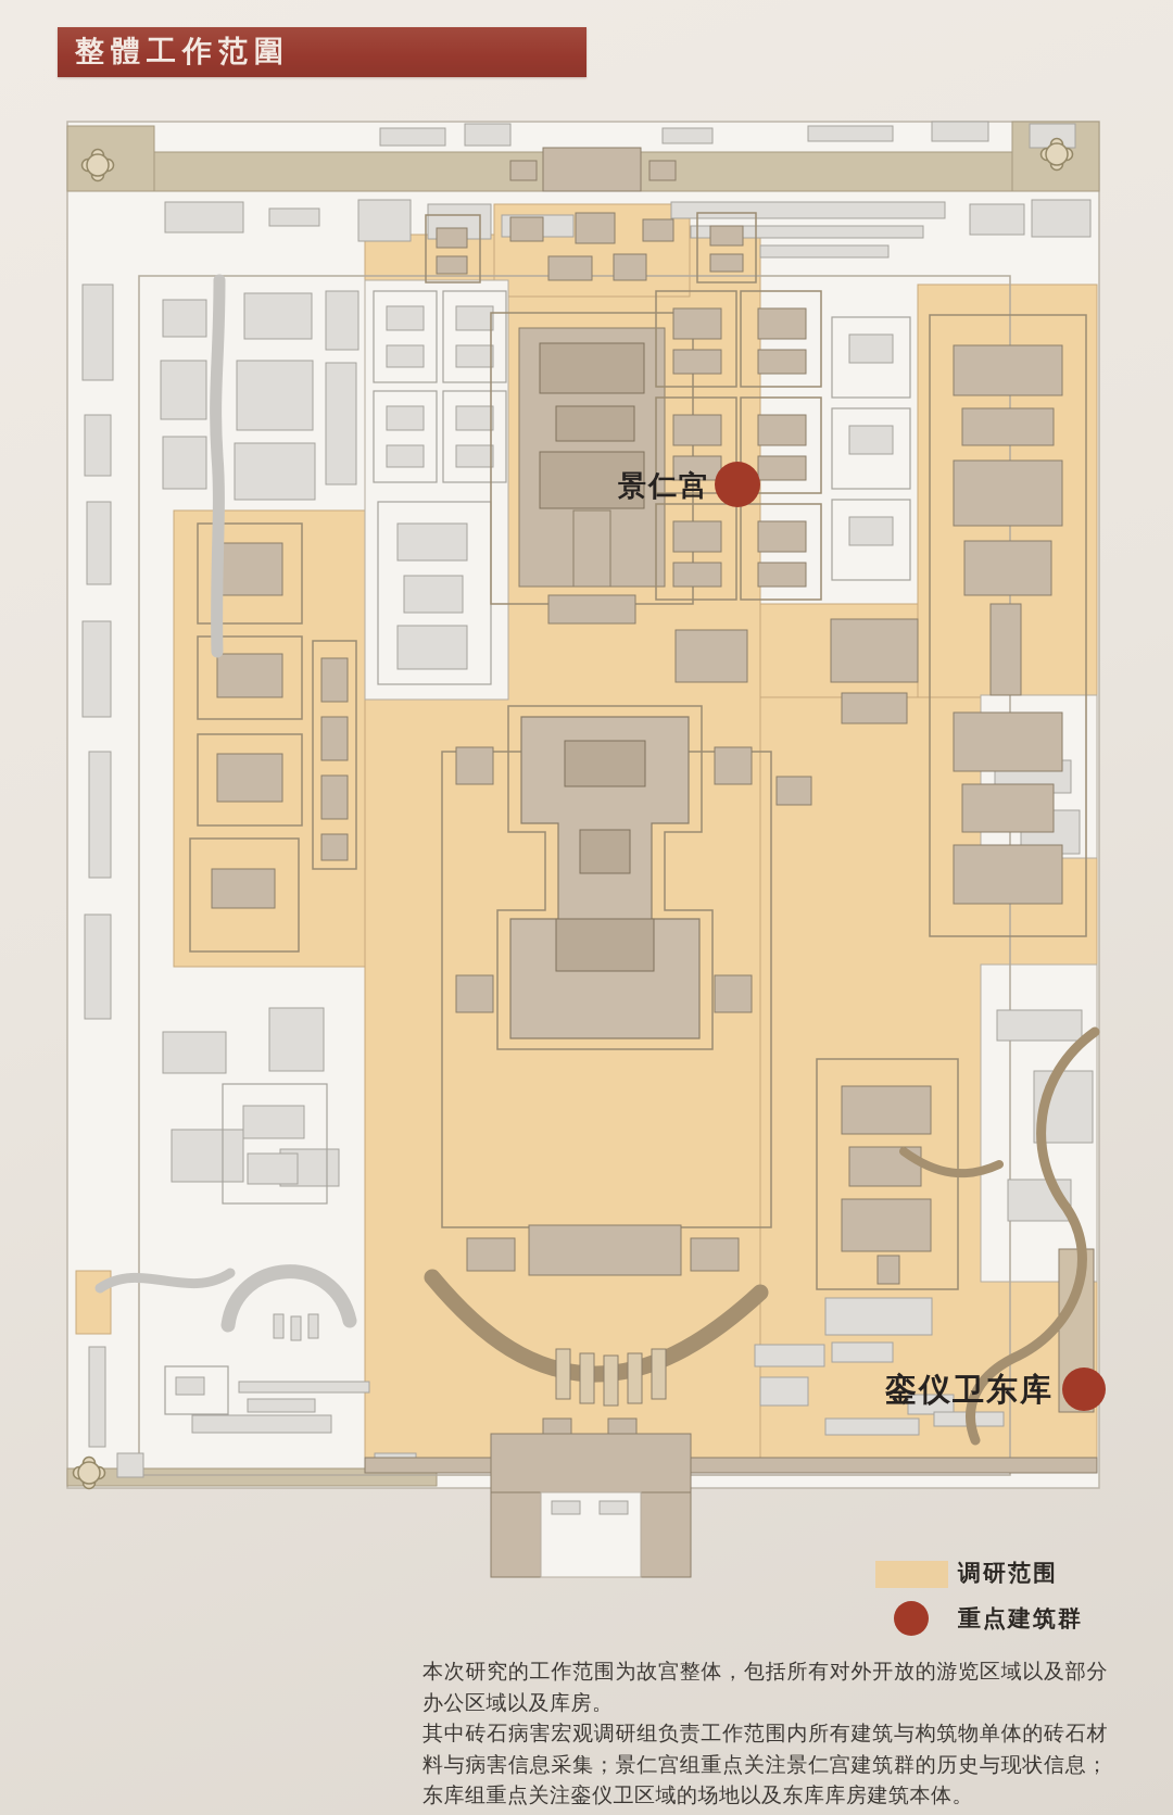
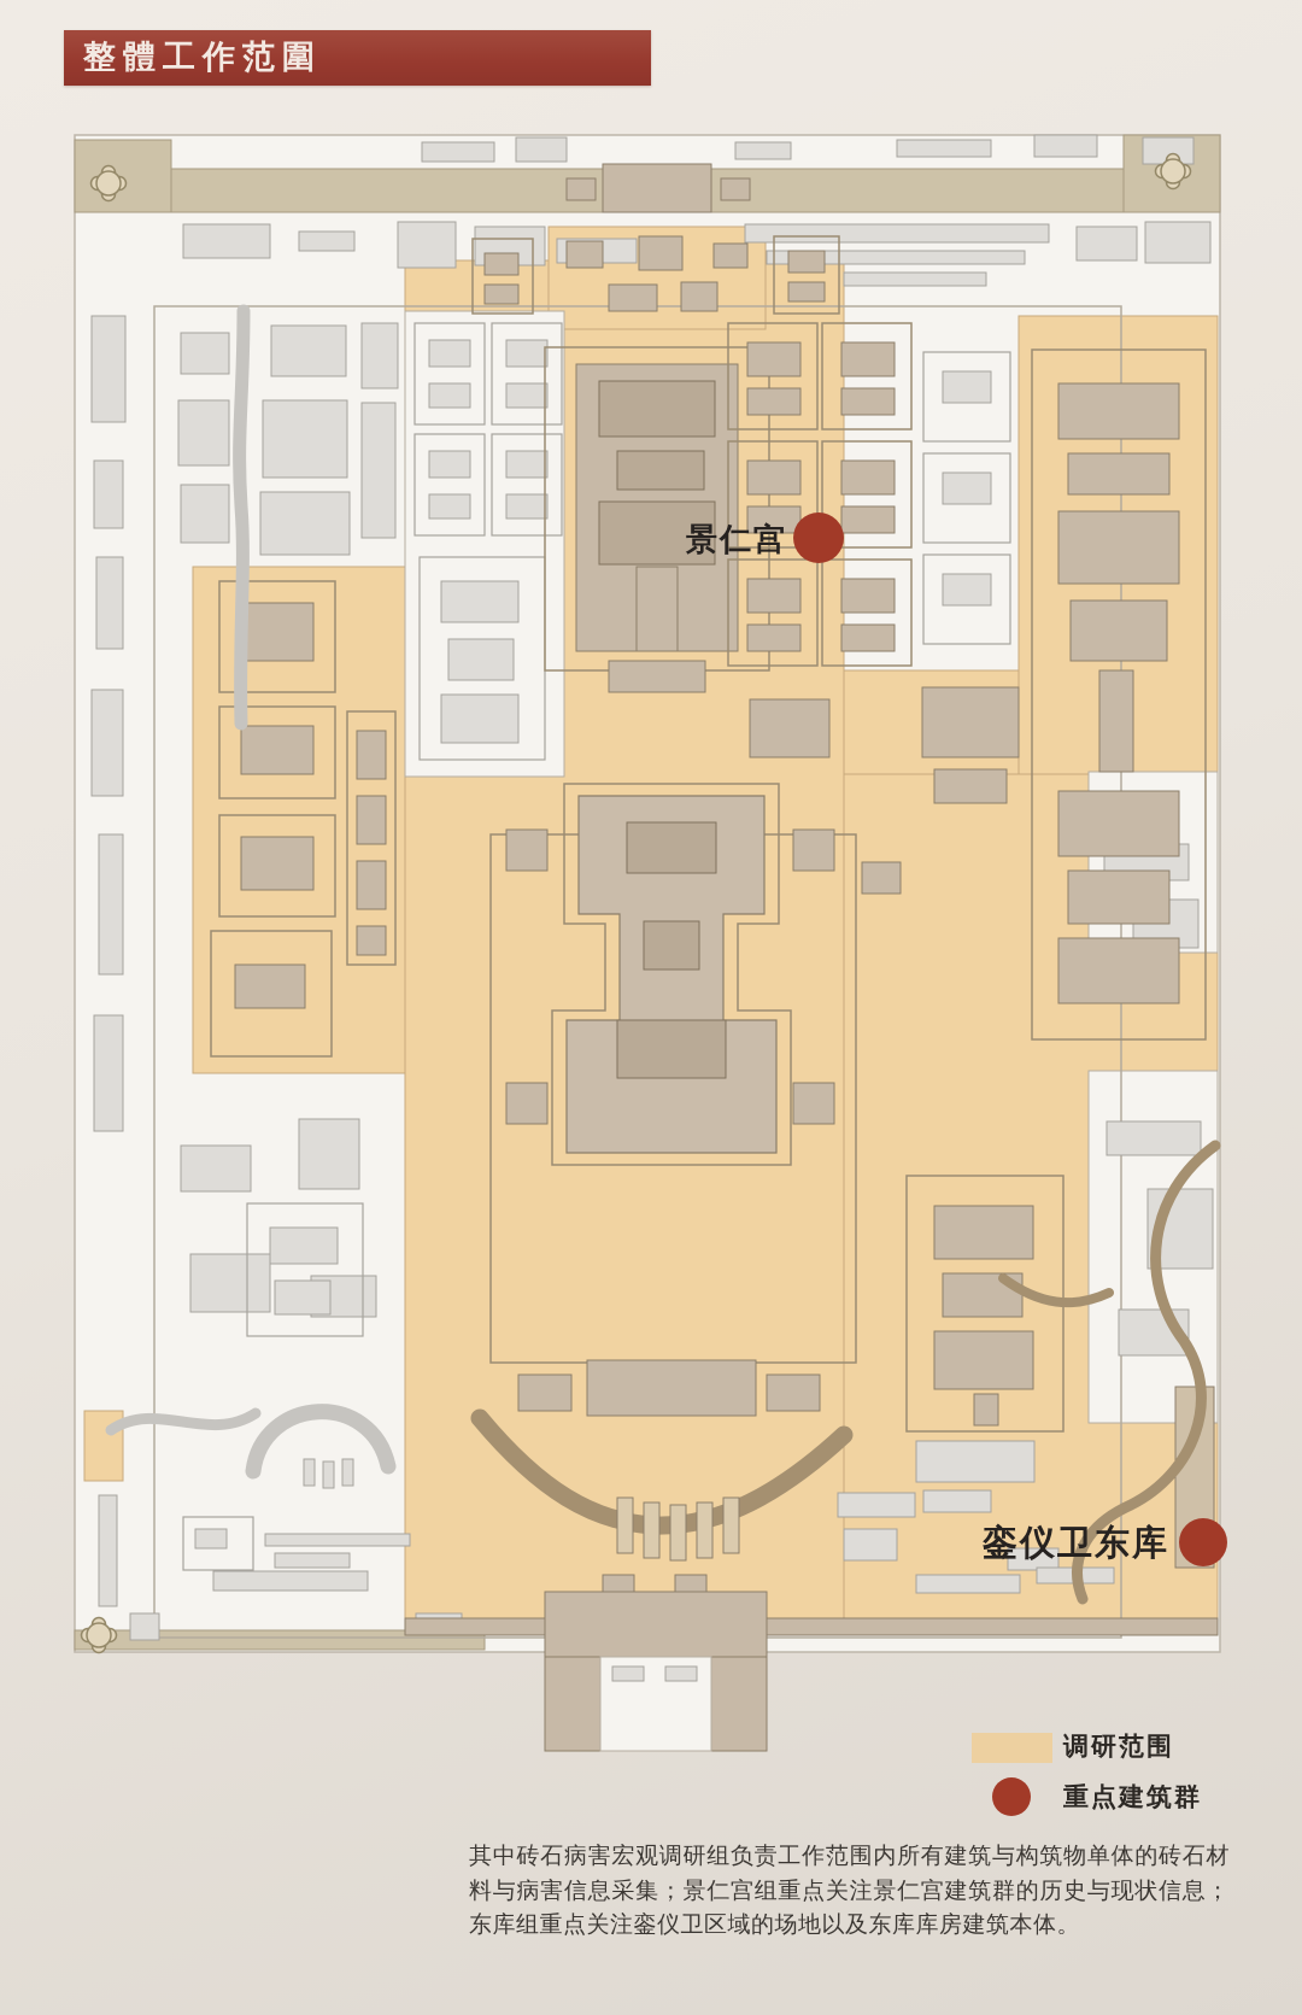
  整體工作范圍
  景仁宫
  銮仪卫东库
  调研范围
  重点建筑群
- 本次研究的工作范围为故宫整体，包括所有对外开放的游览区域以及部分办公区域以及库房。
  其中砖石病害宏观调研组负责工作范围内所有建筑与构筑物单体的砖石材料与病害信息采集；景仁宫组重点关注景仁宫建筑群的历史与现状信息；东库组重点关注銮仪卫区域的场地以及东库库房建筑本体。
